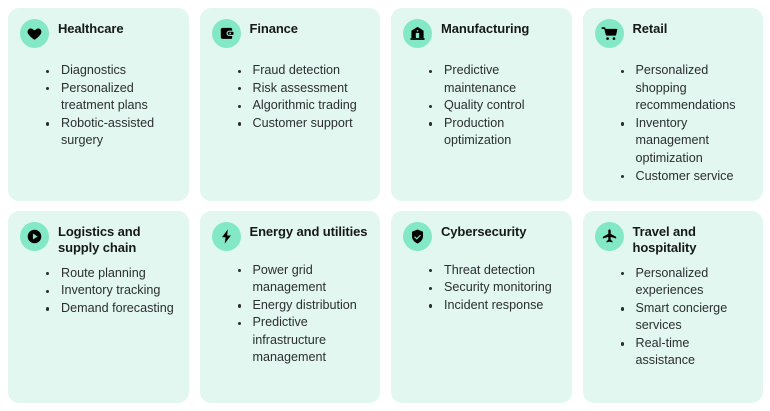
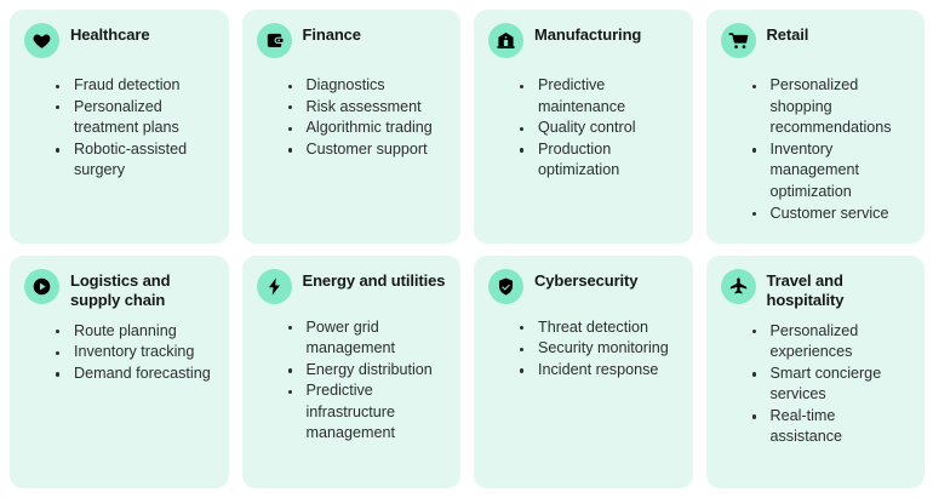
  Healthcare
- Diagnostics
+ Fraud detection
  Personalized treatment plans
  Robotic-assisted surgery
  Finance
- Fraud detection
+ Diagnostics
  Risk assessment
  Algorithmic trading
  Customer support
  Manufacturing
  Predictive maintenance
  Quality control
  Production optimization
  Retail
  Personalized shopping recommendations
  Inventory management optimization
  Customer service
  Logistics and supply chain
  Route planning
  Inventory tracking
  Demand forecasting
  Energy and utilities
  Power grid management
  Energy distribution
  Predictive infrastructure management
  Cybersecurity
  Threat detection
  Security monitoring
  Incident response
  Travel and hospitality
  Personalized experiences
  Smart concierge services
  Real-time assistance
